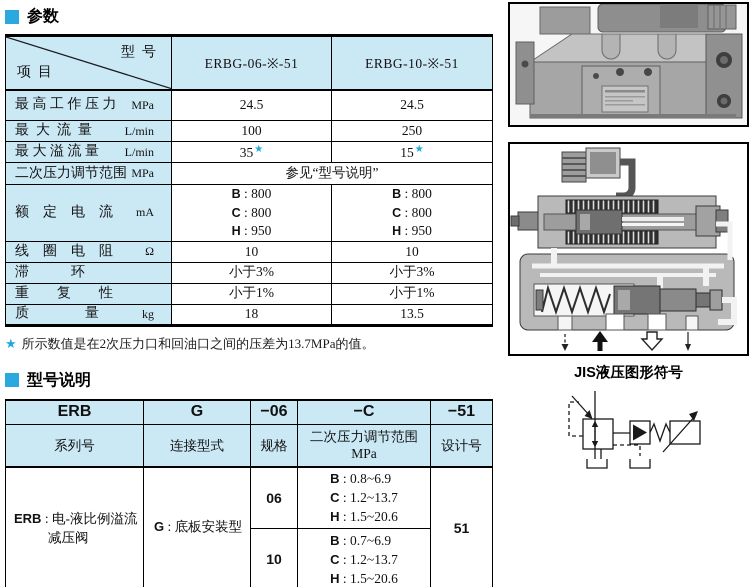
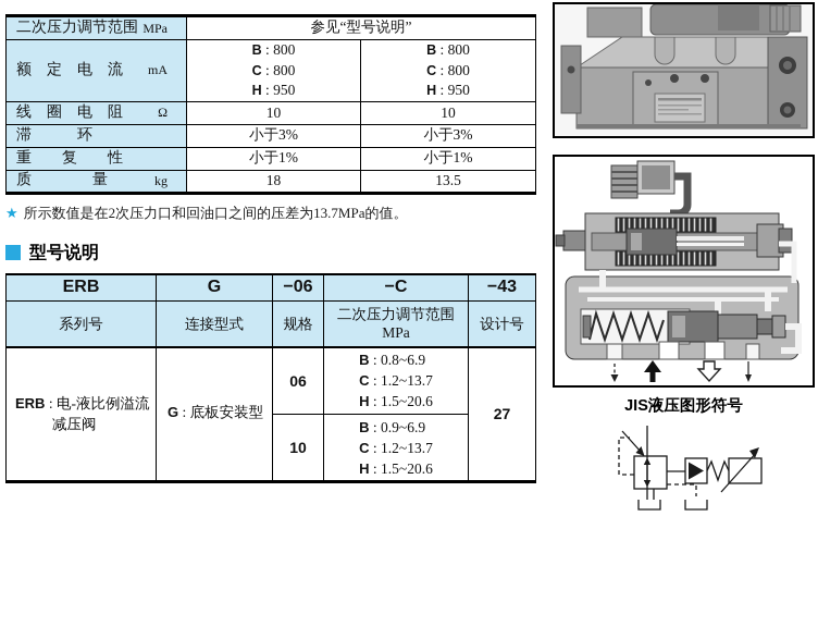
- 参数
- 型 号 项 目	ERBG-06-※-51	ERBG-10-※-51
- 最 高 工 作 压 力 MPa	24.5	24.5
- 最 大 流 量 L/min	100	250
- 最 大 溢 流 量 L/min	35★	15★
  二次压力调节范围 MPa	参见“型号说明”
  额 定 电 流 mA	B : 800 C : 800 H : 950	B : 800 C : 800 H : 950
  线 圈 电 阻 Ω	10	10
  滞 环	小于3%	小于3%
  重 复 性	小于1%	小于1%
  质 量 kg	18	13.5
  ★ 所示数值是在2次压力口和回油口之间的压差为13.7MPa的值。
  型号说明
- ERB	G	−06	−C	−51
+ ERB	G	−06	−C	−43
  系列号	连接型式	规格	二次压力调节范围 MPa	设计号
- ERB : 电-液比例溢流 减压阀	G : 底板安装型	06	B : 0.8~6.9 C : 1.2~13.7 H : 1.5~20.6	51
+ ERB : 电-液比例溢流 减压阀	G : 底板安装型	06	B : 0.8~6.9 C : 1.2~13.7 H : 1.5~20.6	27
- 10	B : 0.7~6.9 C : 1.2~13.7 H : 1.5~20.6
+ 10	B : 0.9~6.9 C : 1.2~13.7 H : 1.5~20.6
  JIS液压图形符号
